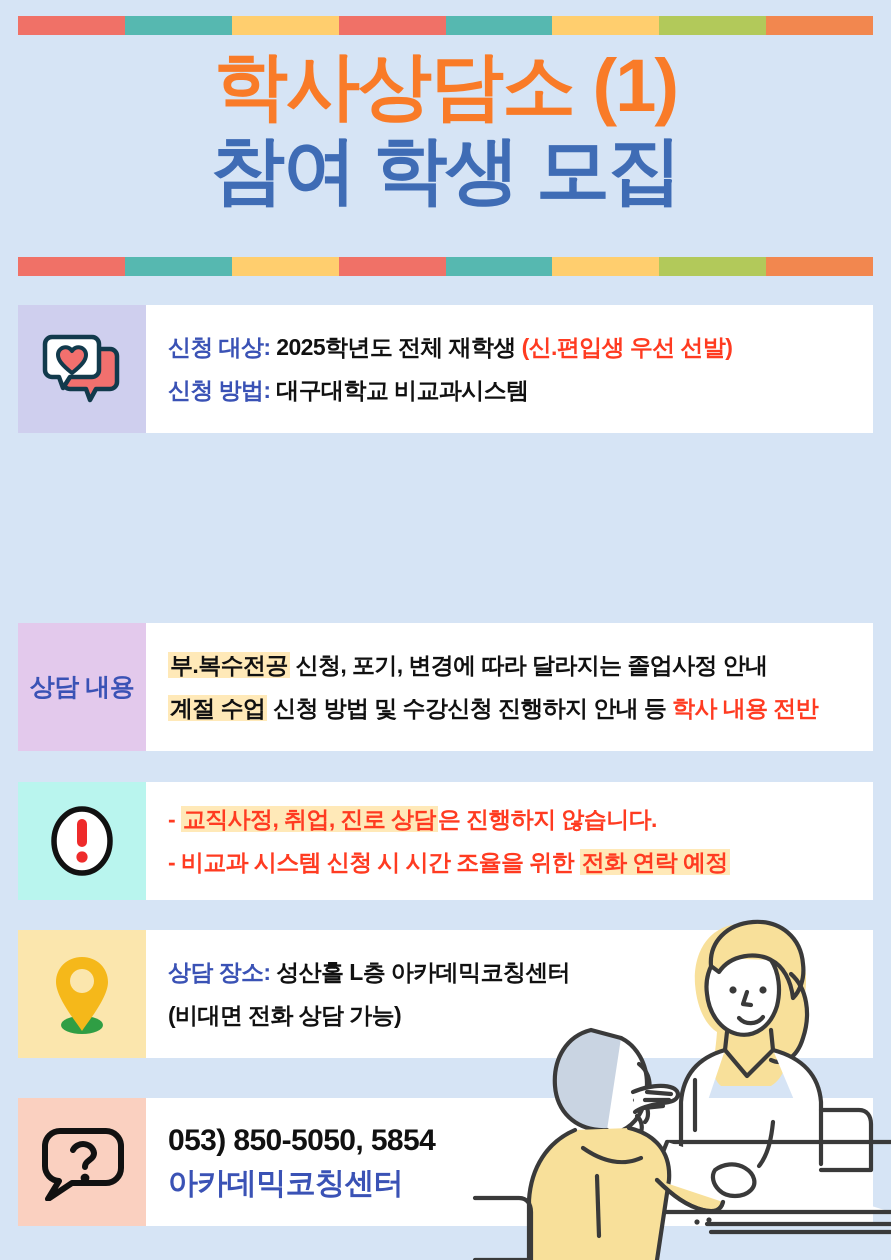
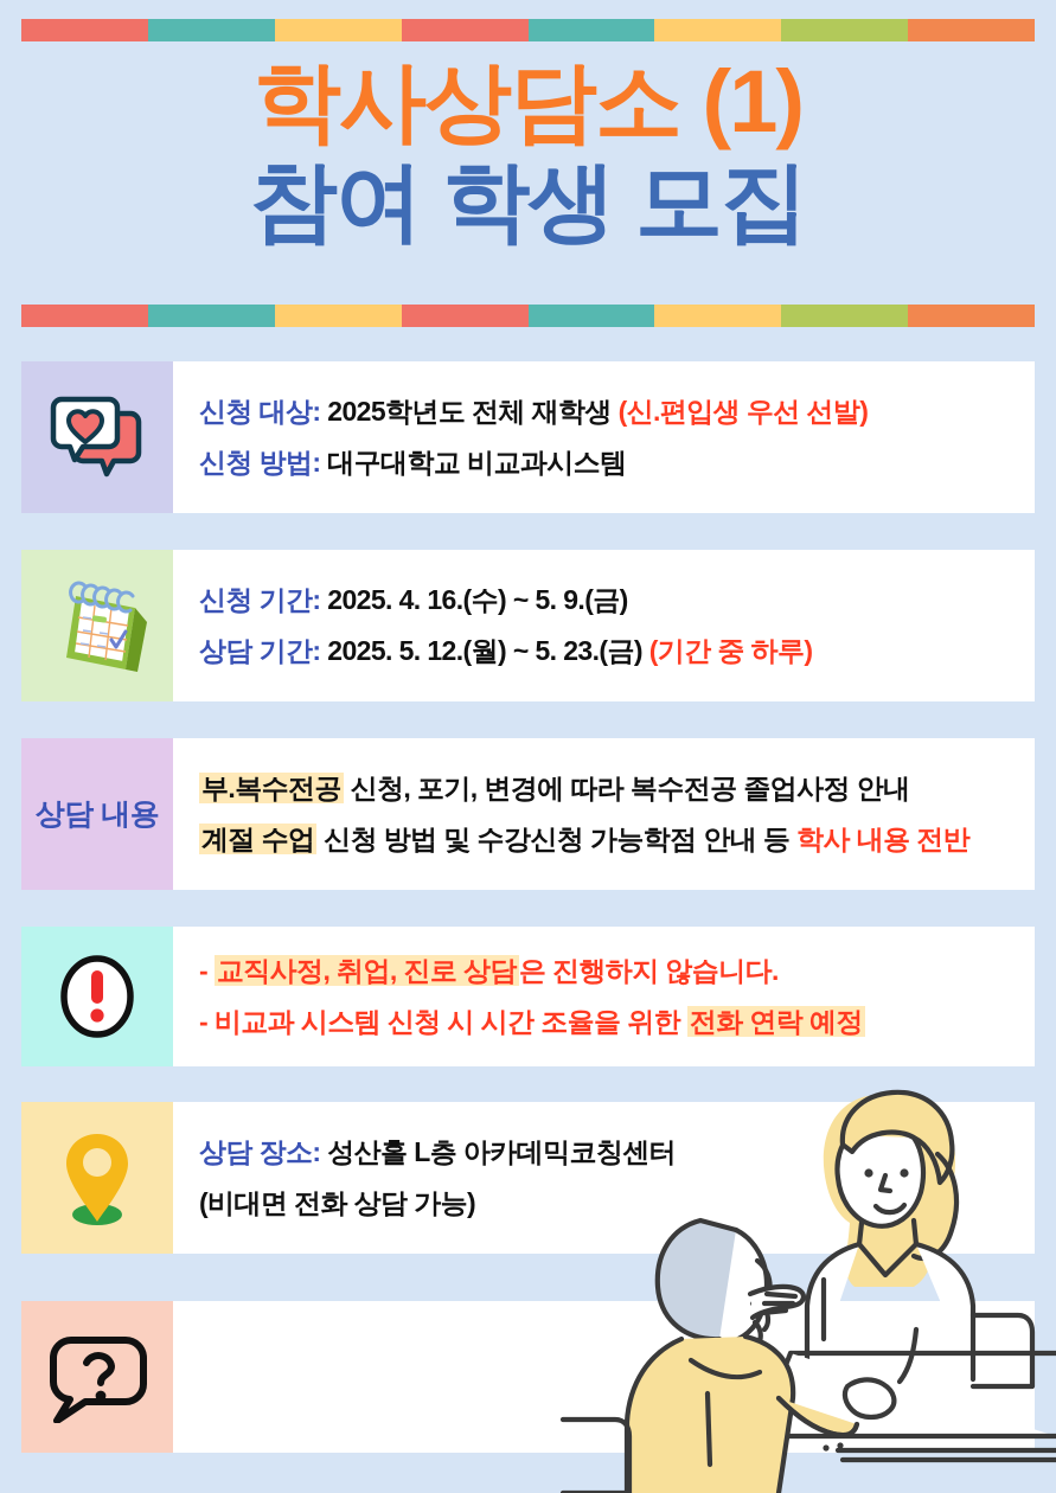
  학사상담소 (1)
  참여 학생 모집
  신청 대상: 2025학년도 전체 재학생 (신.편입생 우선 선발)
  신청 방법: 대구대학교 비교과시스템
+ 신청 기간: 2025. 4. 16.(수) ~ 5. 9.(금)
+ 상담 기간: 2025. 5. 12.(월) ~ 5. 23.(금) (기간 중 하루)
  상담 내용
- 부.복수전공 신청, 포기, 변경에 따라 달라지는 졸업사정 안내
+ 부.복수전공 신청, 포기, 변경에 따라 복수전공 졸업사정 안내
- 계절 수업 신청 방법 및 수강신청 진행하지 안내 등 학사 내용 전반
+ 계절 수업 신청 방법 및 수강신청 가능학점 안내 등 학사 내용 전반
  - 교직사정, 취업, 진로 상담은 진행하지 않습니다.
  - 비교과 시스템 신청 시 시간 조율을 위한 전화 연락 예정
  상담 장소: 성산홀 L층 아카데믹코칭센터
  (비대면 전화 상담 가능)
- 053) 850-5050, 5854
- 아카데믹코칭센터
